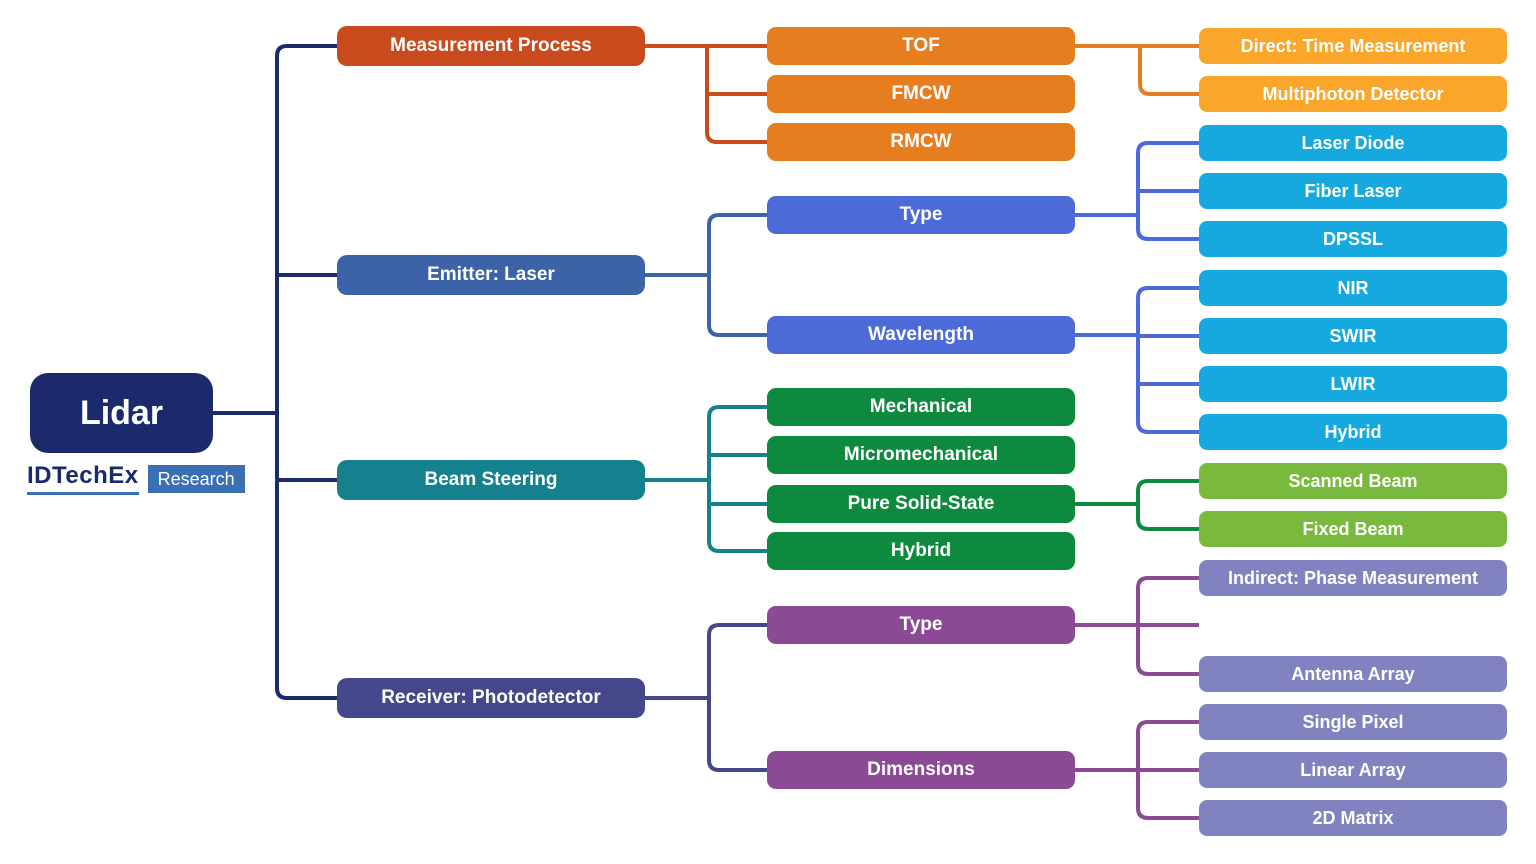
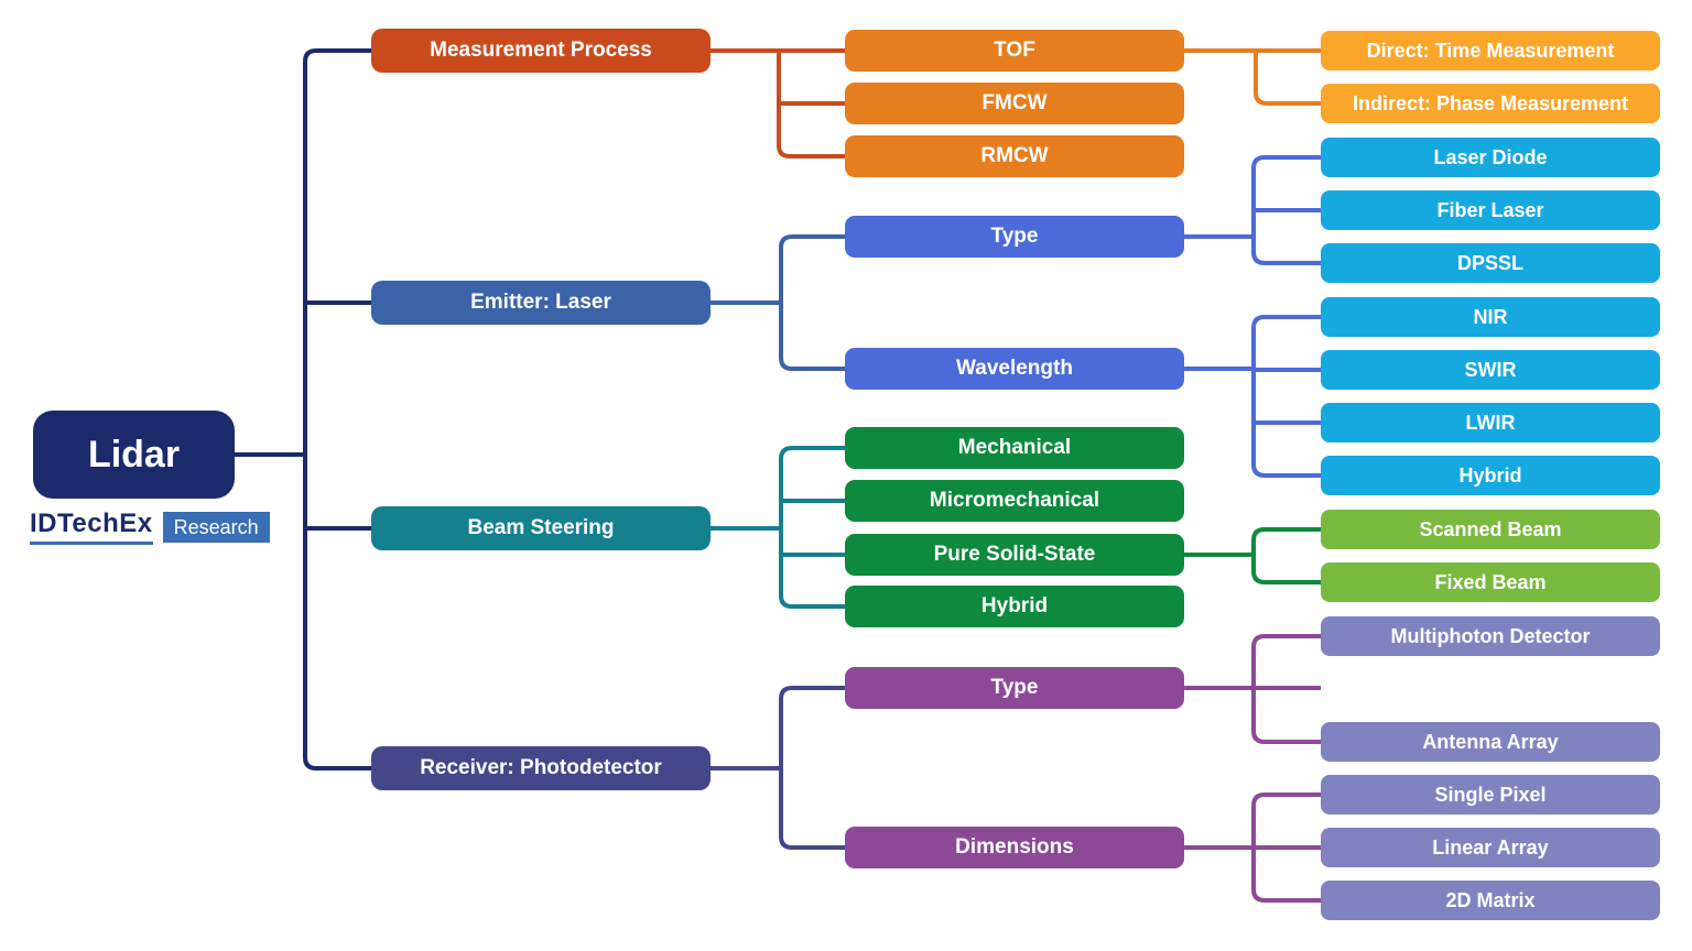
  Lidar
  IDTechEx
  Research
  Measurement Process
  Emitter: Laser
  Beam Steering
  Receiver: Photodetector
  TOF
  FMCW
  RMCW
  Type
  Wavelength
  Mechanical
  Micromechanical
  Pure Solid-State
  Hybrid
  Type
  Dimensions
  Direct: Time Measurement
- Multiphoton Detector
+ Indirect: Phase Measurement
  Laser Diode
  Fiber Laser
  DPSSL
  NIR
  SWIR
  LWIR
  Hybrid
  Scanned Beam
  Fixed Beam
- Indirect: Phase Measurement
+ Multiphoton Detector
  Antenna Array
  Single Pixel
  Linear Array
  2D Matrix
